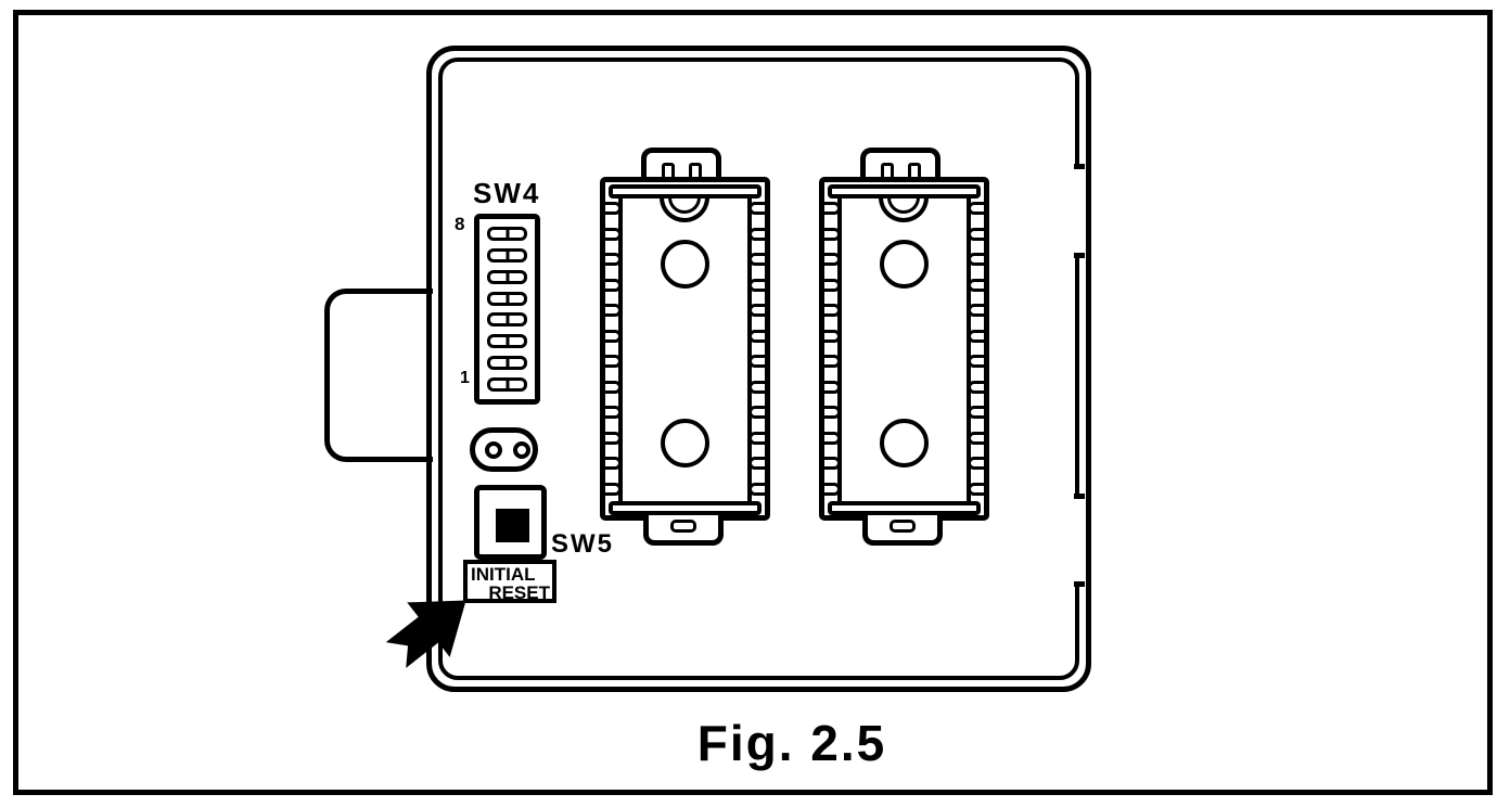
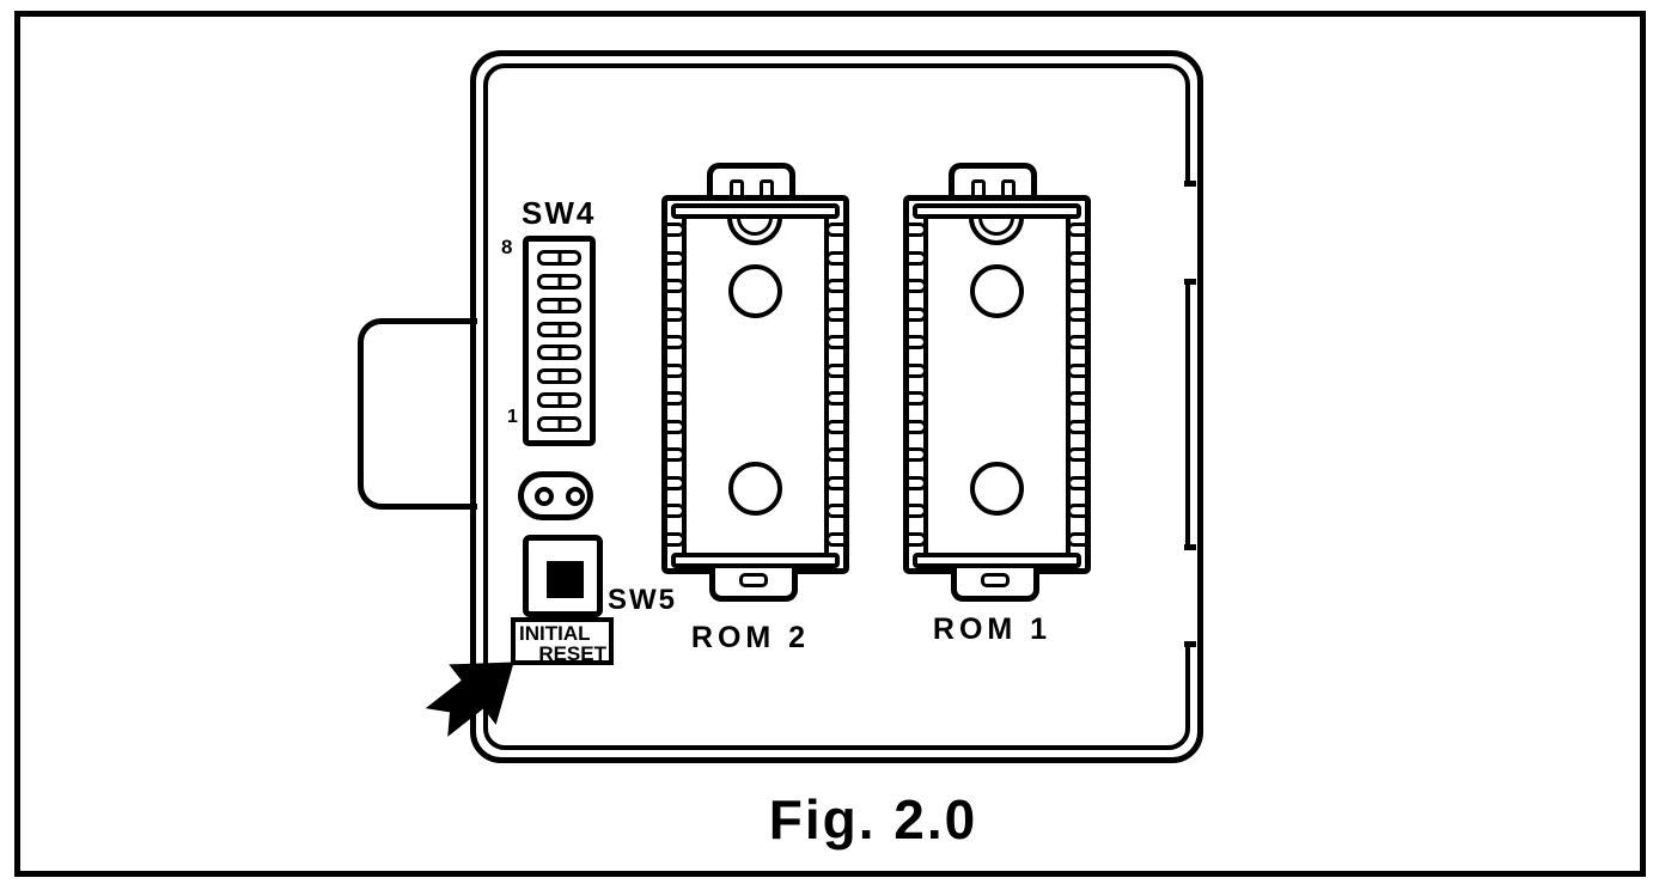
  SW4
  8
  1
  SW5
  INITIAL
  RESET
+ ROM 2
+ ROM 1
- Fig. 2.5
+ Fig. 2.0
